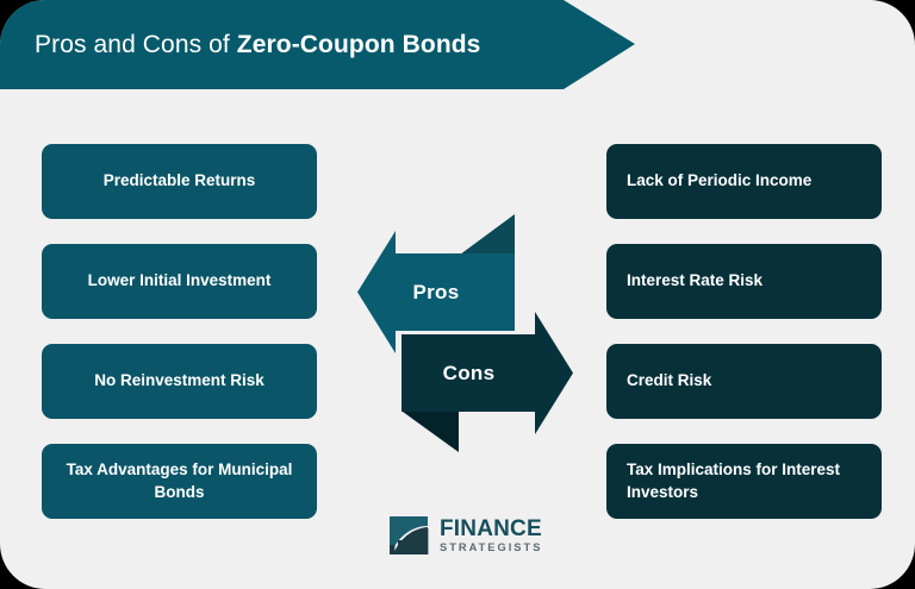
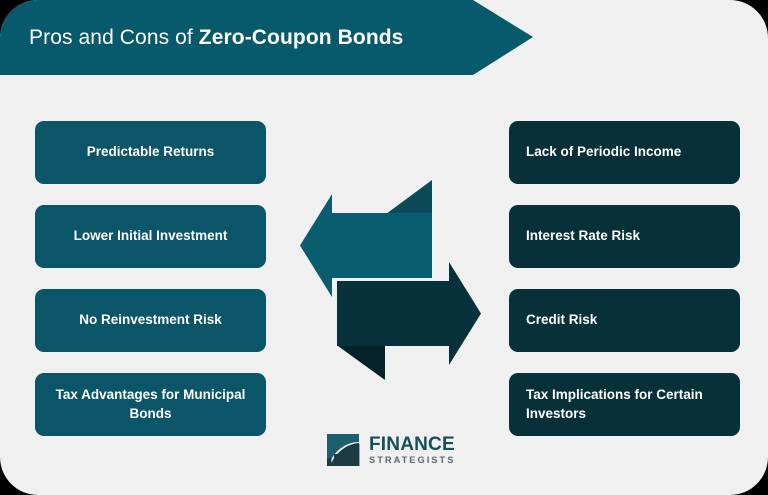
  Pros and Cons of Zero-Coupon Bonds
  Predictable Returns
  Lower Initial Investment
  No Reinvestment Risk
  Tax Advantages for Municipal Bonds
  Lack of Periodic Income
  Interest Rate Risk
  Credit Risk
- Tax Implications for Interest Investors
+ Tax Implications for Certain Investors
- Pros
- Cons
  FINANCE
  STRATEGISTS
